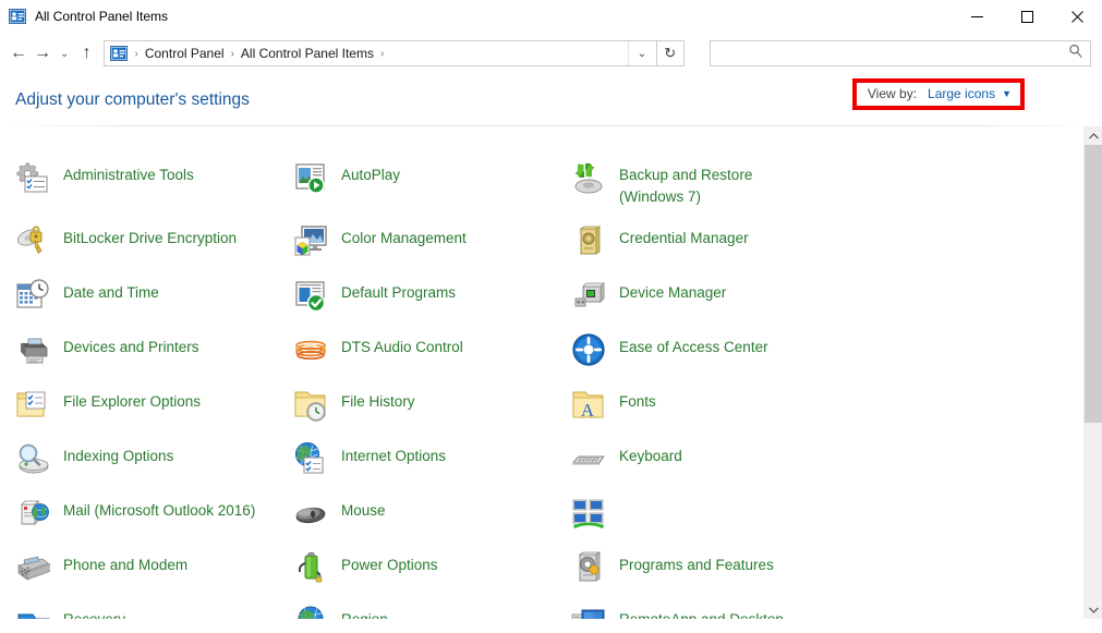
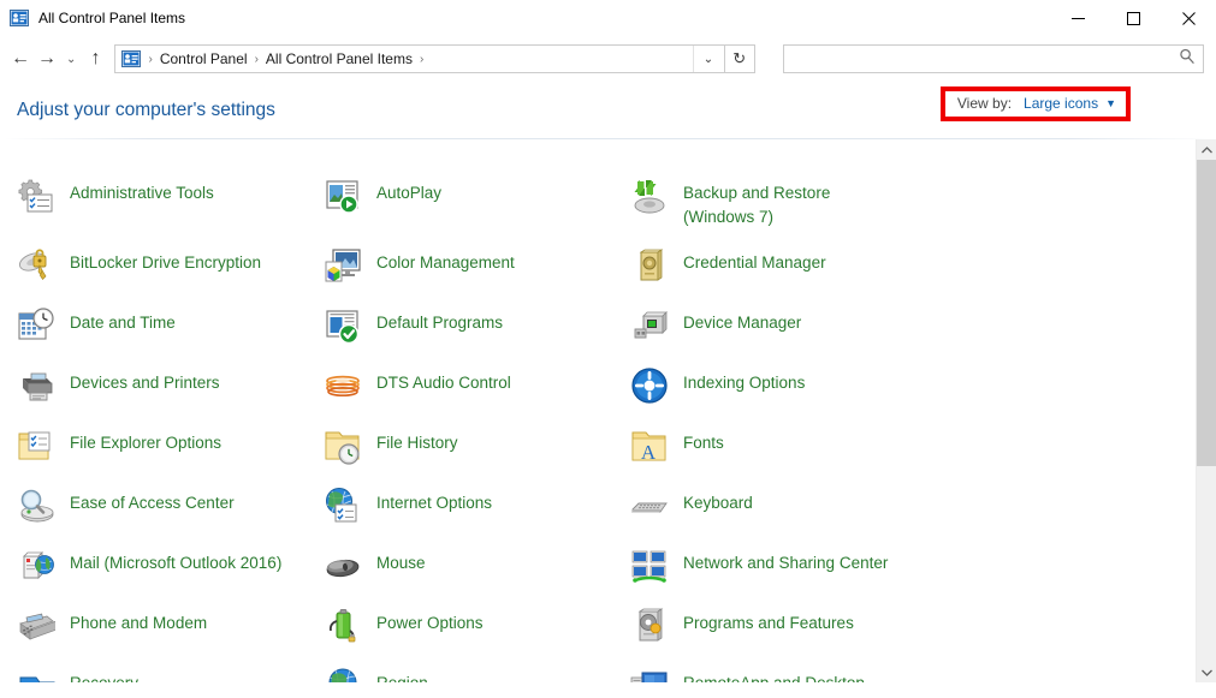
  All Control Panel Items
  ←
  →
  ⌄
  ↑
  ›
  Control Panel
  ›
  All Control Panel Items
  ›
  ⌄
  ↻
  Adjust your computer's settings
  View by:
  Large icons
  ▼
  Administrative Tools
  AutoPlay
  Backup and Restore (Windows 7)
  BitLocker Drive Encryption
  Color Management
  Credential Manager
  Date and Time
  Default Programs
  Device Manager
  Devices and Printers
  DTS Audio Control
- Ease of Access Center
+ Indexing Options
  File Explorer Options
  File History
  A
  Fonts
- Indexing Options
+ Ease of Access Center
  Internet Options
  Keyboard
  Mail (Microsoft Outlook 2016)
  Mouse
+ Network and Sharing Center
  Phone and Modem
  Power Options
  Programs and Features
